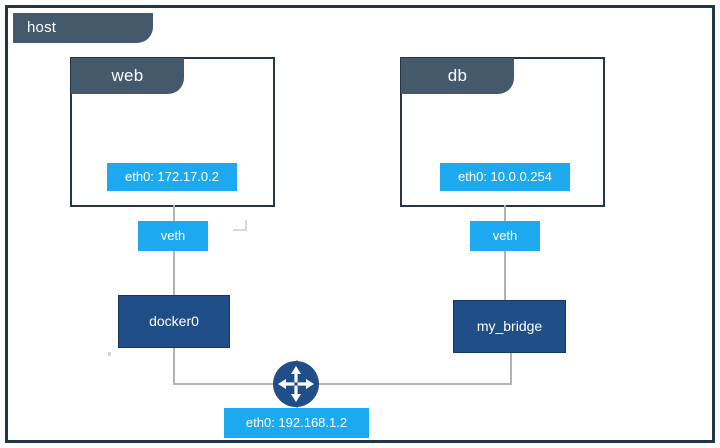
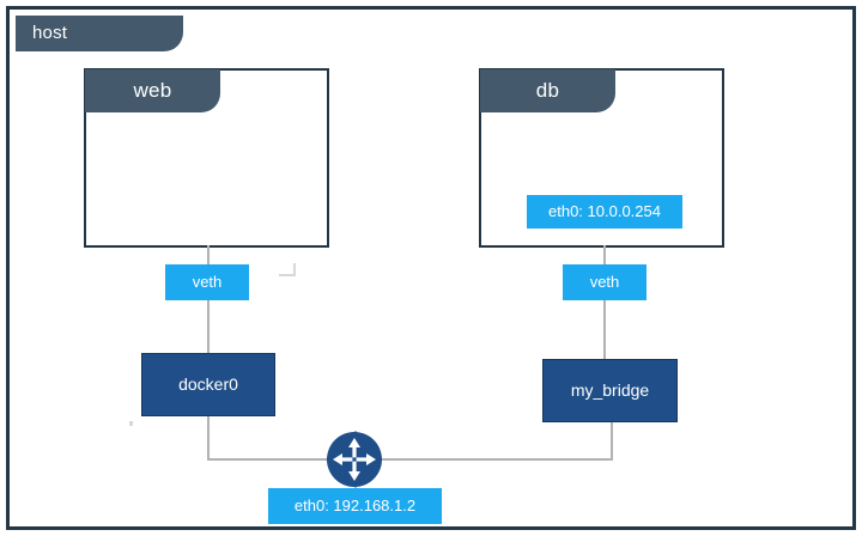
  host
  web
- eth0: 172.17.0.2
  veth
  docker0
  db
  eth0: 10.0.0.254
  veth
  my_bridge
  eth0: 192.168.1.2
